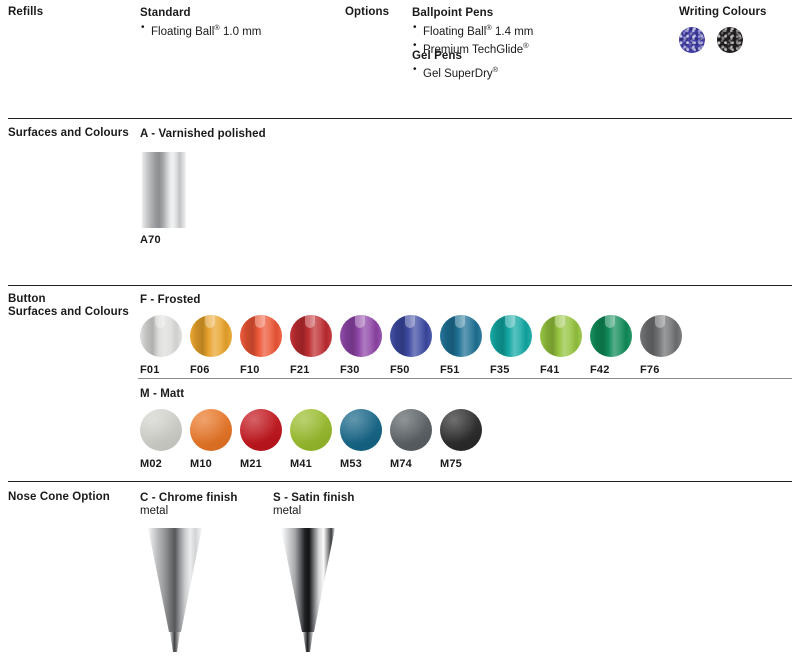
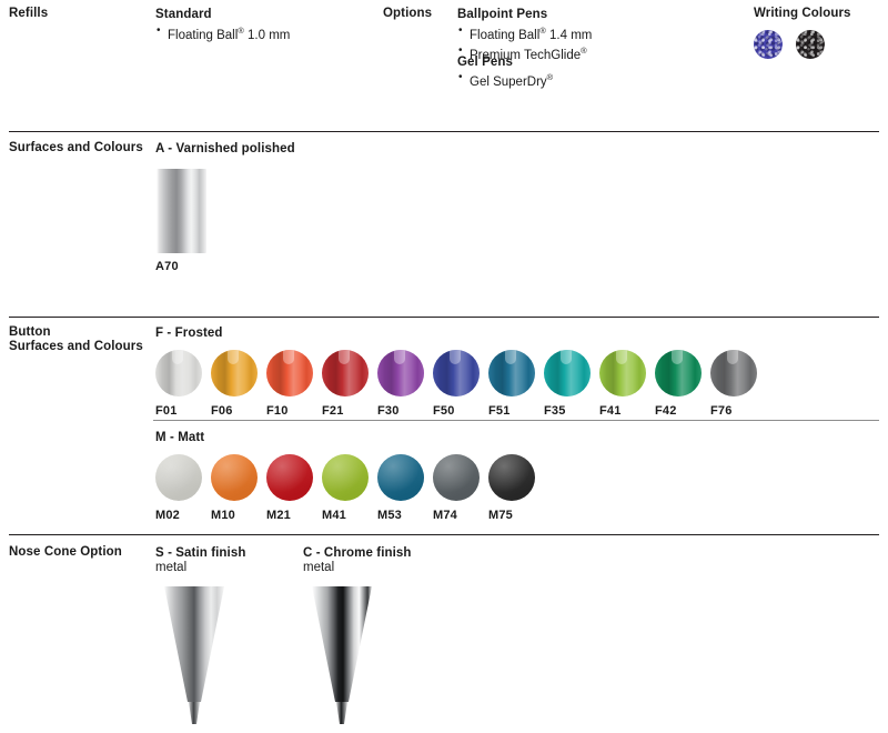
  Refills
  Standard
  Floating Ball® 1.0 mm
  Options
  Ballpoint Pens
  Floating Ball® 1.4 mm
  Premium TechGlide®
  Gel Pens
  Gel SuperDry®
  Writing Colours
  Surfaces and Colours
  A - Varnished polished
  A70
  Button
  Surfaces and Colours
  F - Frosted
  F01
  F06
  F10
  F21
  F30
  F50
  F51
  F35
  F41
  F42
  F76
  M - Matt
  M02
  M10
  M21
  M41
  M53
  M74
  M75
  Nose Cone Option
- C - Chrome finish
+ S - Satin finish
  metal
- S - Satin finish
+ C - Chrome finish
  metal
